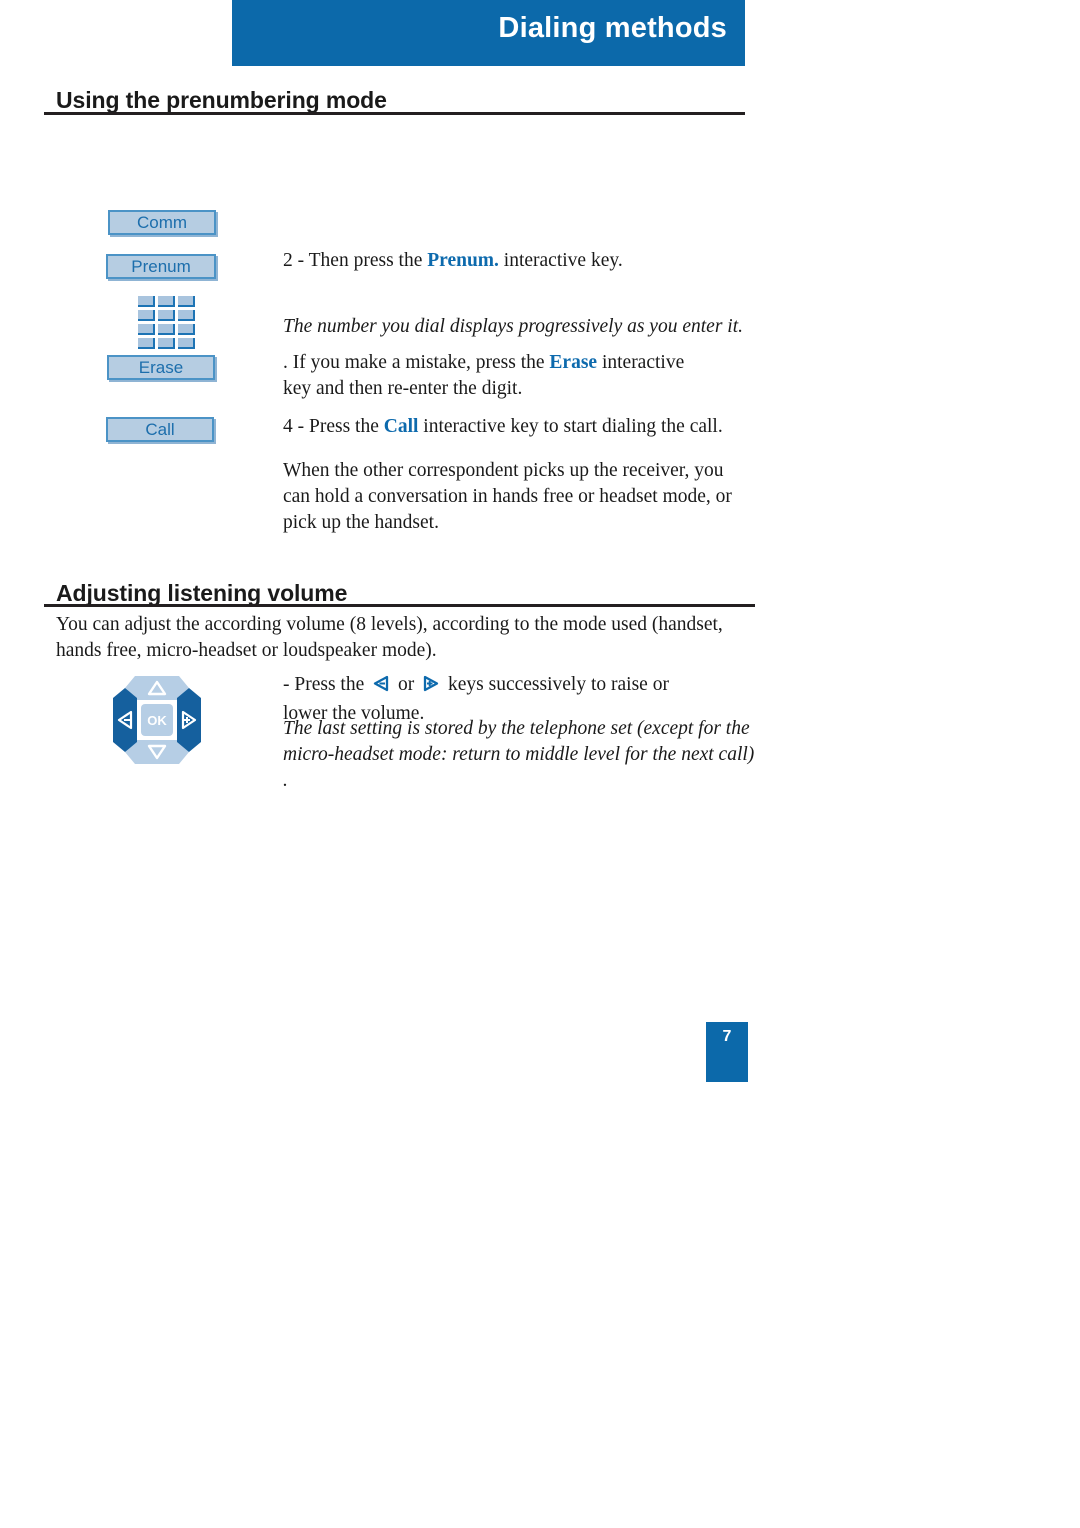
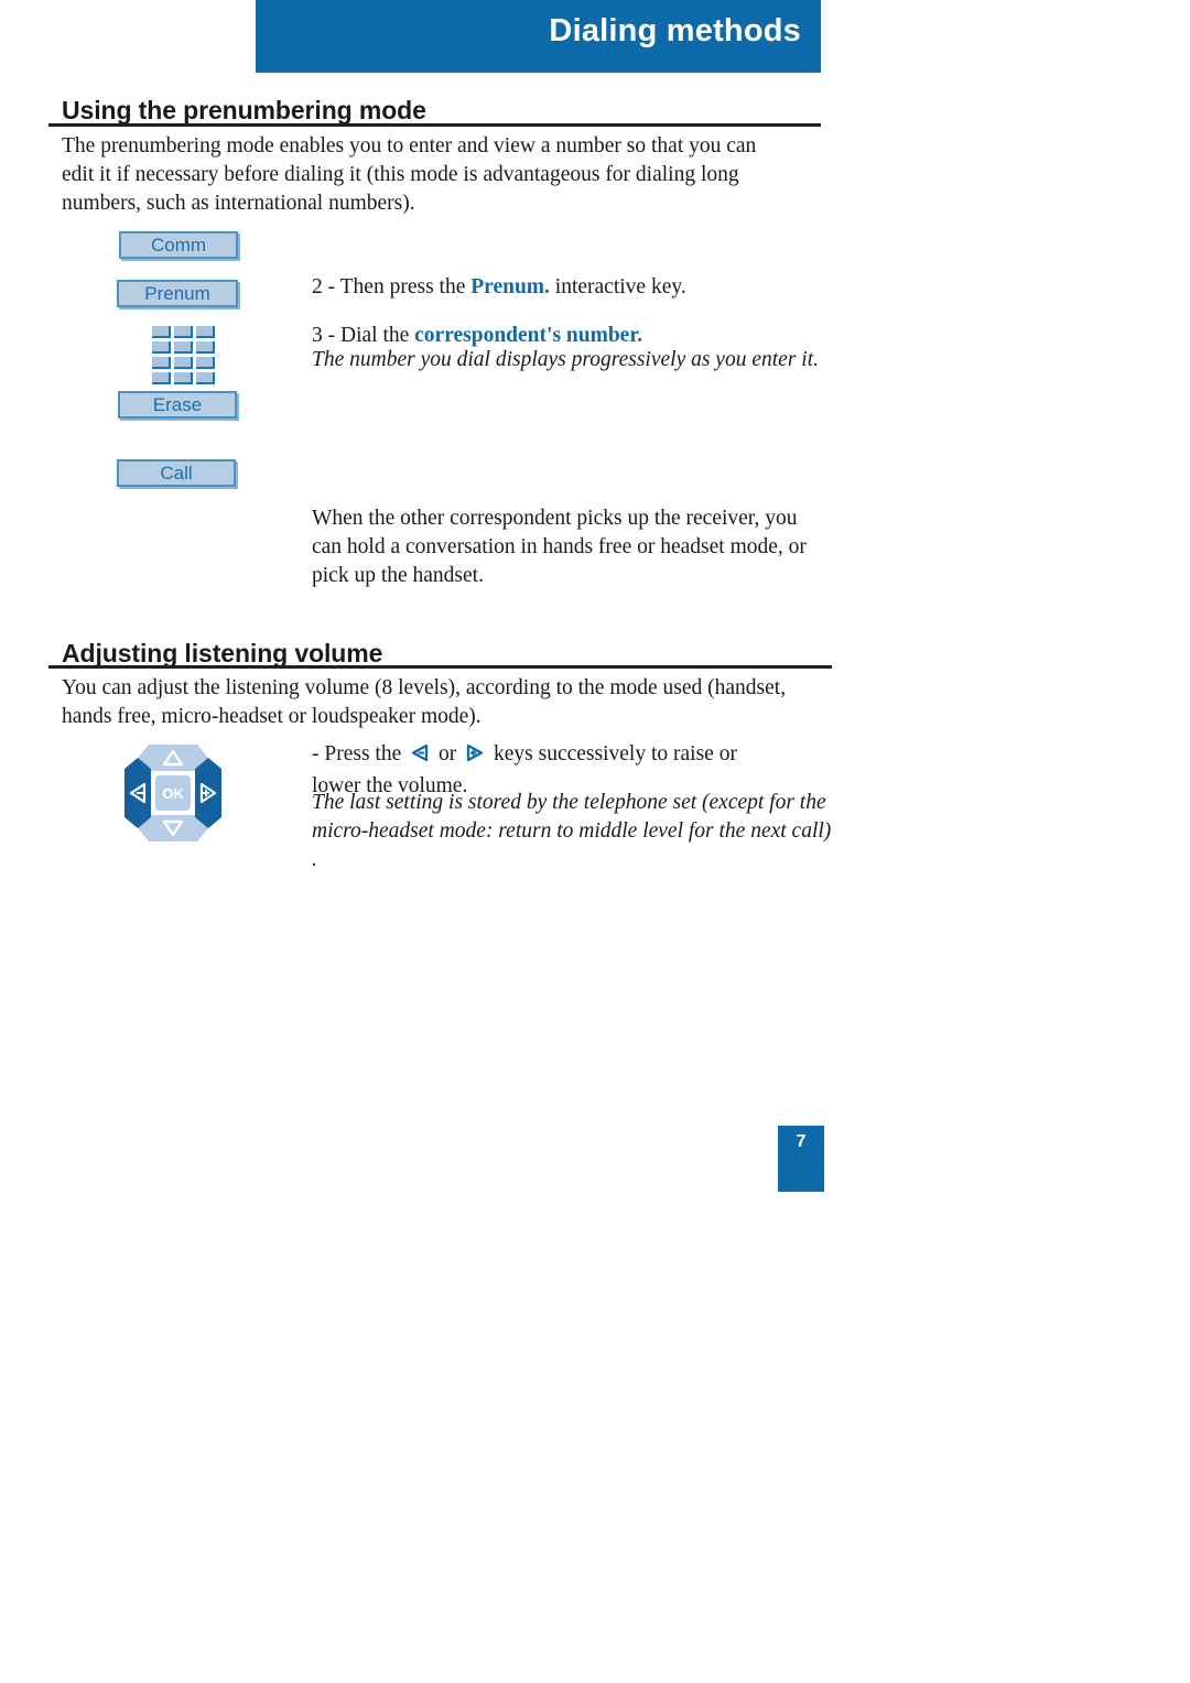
  Dialing methods
  Using the prenumbering mode
+ The prenumbering mode enables you to enter and view a number so that you can edit it if necessary before dialing it (this mode is advantageous for dialing long numbers, such as international numbers).
  Comm
  Prenum
  Erase
  Call
  2 - Then press the Prenum. interactive key.
+ 3 - Dial the correspondent's number.
  The number you dial displays progressively as you enter it.
- . If you make a mistake, press the Erase interactive key and then re-enter the digit.
- 4 - Press the Call interactive key to start dialing the call.
  When the other correspondent picks up the receiver, you can hold a conversation in hands free or headset mode, or pick up the handset.
  Adjusting listening volume
- You can adjust the according volume (8 levels), according to the mode used (handset, hands free, micro-headset or loudspeaker mode).
+ You can adjust the listening volume (8 levels), according to the mode used (handset, hands free, micro-headset or loudspeaker mode).
  OK
  - Press the or keys successively to raise or lower the volume.
  The last setting is stored by the telephone set (except for the micro-headset mode: return to middle level for the next call) .
  7
